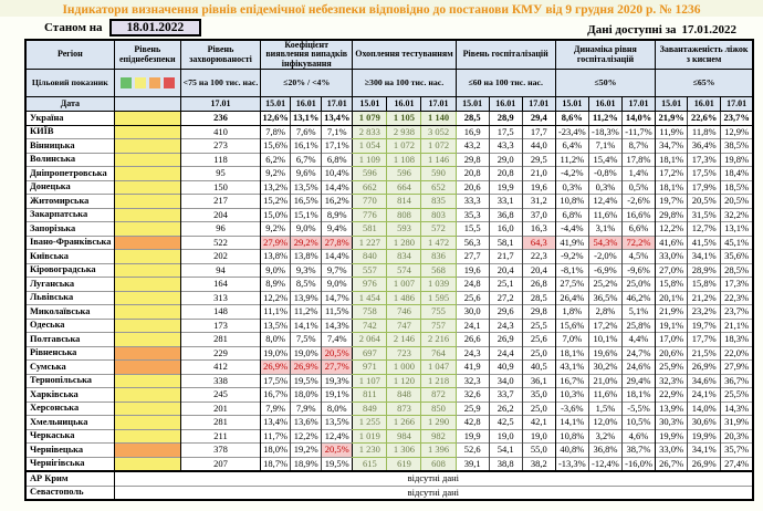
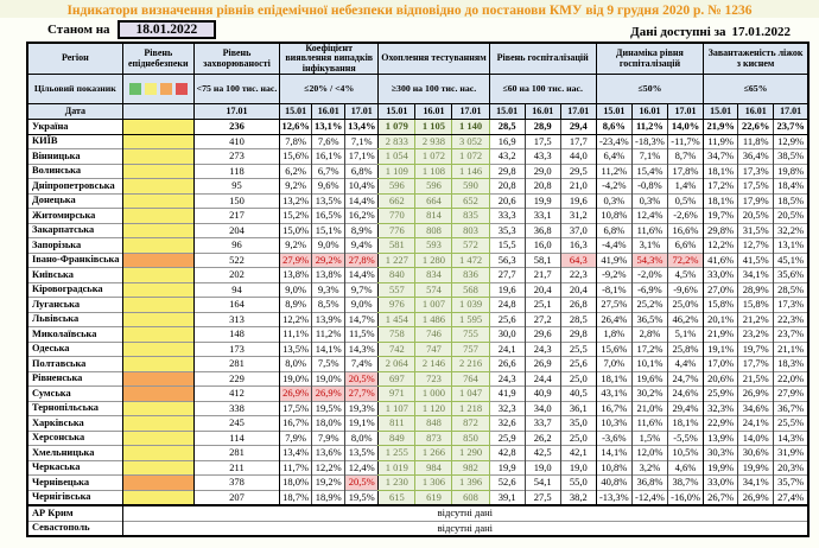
  Індикатори визначення рівнів епідемічної небезпеки відповідно до постанови КМУ від 9 грудня 2020 р. № 1236
  Станом на
  18.01.2022
  Дані доступні за 17.01.2022
  Регіон	Рівень епіднебезпеки	Рівень захворюваності	Коефіцієнт виявлення випадків інфікування	Охоплення тестуванням	Рівень госпіталізацій	Динаміка рівня госпіталізацій	Завантаженість ліжок з киснем
  Цільовий показник		<75 на 100 тис. нас.	≤20% / <4%	≥300 на 100 тис. нас.	≤60 на 100 тис. нас.	≤50%	≤65%
  Дата		17.01	15.01	16.01	17.01	15.01	16.01	17.01	15.01	16.01	17.01	15.01	16.01	17.01	15.01	16.01	17.01
  Україна		236	12,6%	13,1%	13,4%	1 079	1 105	1 140	28,5	28,9	29,4	8,6%	11,2%	14,0%	21,9%	22,6%	23,7%
  КИЇВ		410	7,8%	7,6%	7,1%	2 833	2 938	3 052	16,9	17,5	17,7	-23,4%	-18,3%	-11,7%	11,9%	11,8%	12,9%
  Вінницька		273	15,6%	16,1%	17,1%	1 054	1 072	1 072	43,2	43,3	44,0	6,4%	7,1%	8,7%	34,7%	36,4%	38,5%
  Волинська		118	6,2%	6,7%	6,8%	1 109	1 108	1 146	29,8	29,0	29,5	11,2%	15,4%	17,8%	18,1%	17,3%	19,8%
  Дніпропетровська		95	9,2%	9,6%	10,4%	596	596	590	20,8	20,8	21,0	-4,2%	-0,8%	1,4%	17,2%	17,5%	18,4%
  Донецька		150	13,2%	13,5%	14,4%	662	664	652	20,6	19,9	19,6	0,3%	0,3%	0,5%	18,1%	17,9%	18,5%
  Житомирська		217	15,2%	16,5%	16,2%	770	814	835	33,3	33,1	31,2	10,8%	12,4%	-2,6%	19,7%	20,5%	20,5%
  Закарпатська		204	15,0%	15,1%	8,9%	776	808	803	35,3	36,8	37,0	6,8%	11,6%	16,6%	29,8%	31,5%	32,2%
  Запорізька		96	9,2%	9,0%	9,4%	581	593	572	15,5	16,0	16,3	-4,4%	3,1%	6,6%	12,2%	12,7%	13,1%
  Івано-Франківська		522	27,9%	29,2%	27,8%	1 227	1 280	1 472	56,3	58,1	64,3	41,9%	54,3%	72,2%	41,6%	41,5%	45,1%
  Київська		202	13,8%	13,8%	14,4%	840	834	836	27,7	21,7	22,3	-9,2%	-2,0%	4,5%	33,0%	34,1%	35,6%
  Кіровоградська		94	9,0%	9,3%	9,7%	557	574	568	19,6	20,4	20,4	-8,1%	-6,9%	-9,6%	27,0%	28,9%	28,5%
  Луганська		164	8,9%	8,5%	9,0%	976	1 007	1 039	24,8	25,1	26,8	27,5%	25,2%	25,0%	15,8%	15,8%	17,3%
  Львівська		313	12,2%	13,9%	14,7%	1 454	1 486	1 595	25,6	27,2	28,5	26,4%	36,5%	46,2%	20,1%	21,2%	22,3%
  Миколаївська		148	11,1%	11,2%	11,5%	758	746	755	30,0	29,6	29,8	1,8%	2,8%	5,1%	21,9%	23,2%	23,7%
  Одеська		173	13,5%	14,1%	14,3%	742	747	757	24,1	24,3	25,5	15,6%	17,2%	25,8%	19,1%	19,7%	21,1%
  Полтавська		281	8,0%	7,5%	7,4%	2 064	2 146	2 216	26,6	26,9	25,6	7,0%	10,1%	4,4%	17,0%	17,7%	18,3%
  Рівненська		229	19,0%	19,0%	20,5%	697	723	764	24,3	24,4	25,0	18,1%	19,6%	24,7%	20,6%	21,5%	22,0%
  Сумська		412	26,9%	26,9%	27,7%	971	1 000	1 047	41,9	40,9	40,5	43,1%	30,2%	24,6%	25,9%	26,9%	27,9%
  Тернопільська		338	17,5%	19,5%	19,3%	1 107	1 120	1 218	32,3	34,0	36,1	16,7%	21,0%	29,4%	32,3%	34,6%	36,7%
  Харківська		245	16,7%	18,0%	19,1%	811	848	872	32,6	33,7	35,0	10,3%	11,6%	18,1%	22,9%	24,1%	25,5%
- Херсонська		201	7,9%	7,9%	8,0%	849	873	850	25,9	26,2	25,0	-3,6%	1,5%	-5,5%	13,9%	14,0%	14,3%
+ Херсонська		114	7,9%	7,9%	8,0%	849	873	850	25,9	26,2	25,0	-3,6%	1,5%	-5,5%	13,9%	14,0%	14,3%
  Хмельницька		281	13,4%	13,6%	13,5%	1 255	1 266	1 290	42,8	42,5	42,1	14,1%	12,0%	10,5%	30,3%	30,6%	31,9%
  Черкаська		211	11,7%	12,2%	12,4%	1 019	984	982	19,9	19,0	19,0	10,8%	3,2%	4,6%	19,9%	19,9%	20,3%
  Чернівецька		378	18,0%	19,2%	20,5%	1 230	1 306	1 396	52,6	54,1	55,0	40,8%	36,8%	38,7%	33,0%	34,1%	35,7%
- Чернігівська		207	18,7%	18,9%	19,5%	615	619	608	39,1	38,8	38,2	-13,3%	-12,4%	-16,0%	26,7%	26,9%	27,4%
+ Чернігівська		207	18,7%	18,9%	19,5%	615	619	608	39,1	27,5	38,2	-13,3%	-12,4%	-16,0%	26,7%	26,9%	27,4%
  АР Крим	відсутні дані
  Севастополь	відсутні дані
